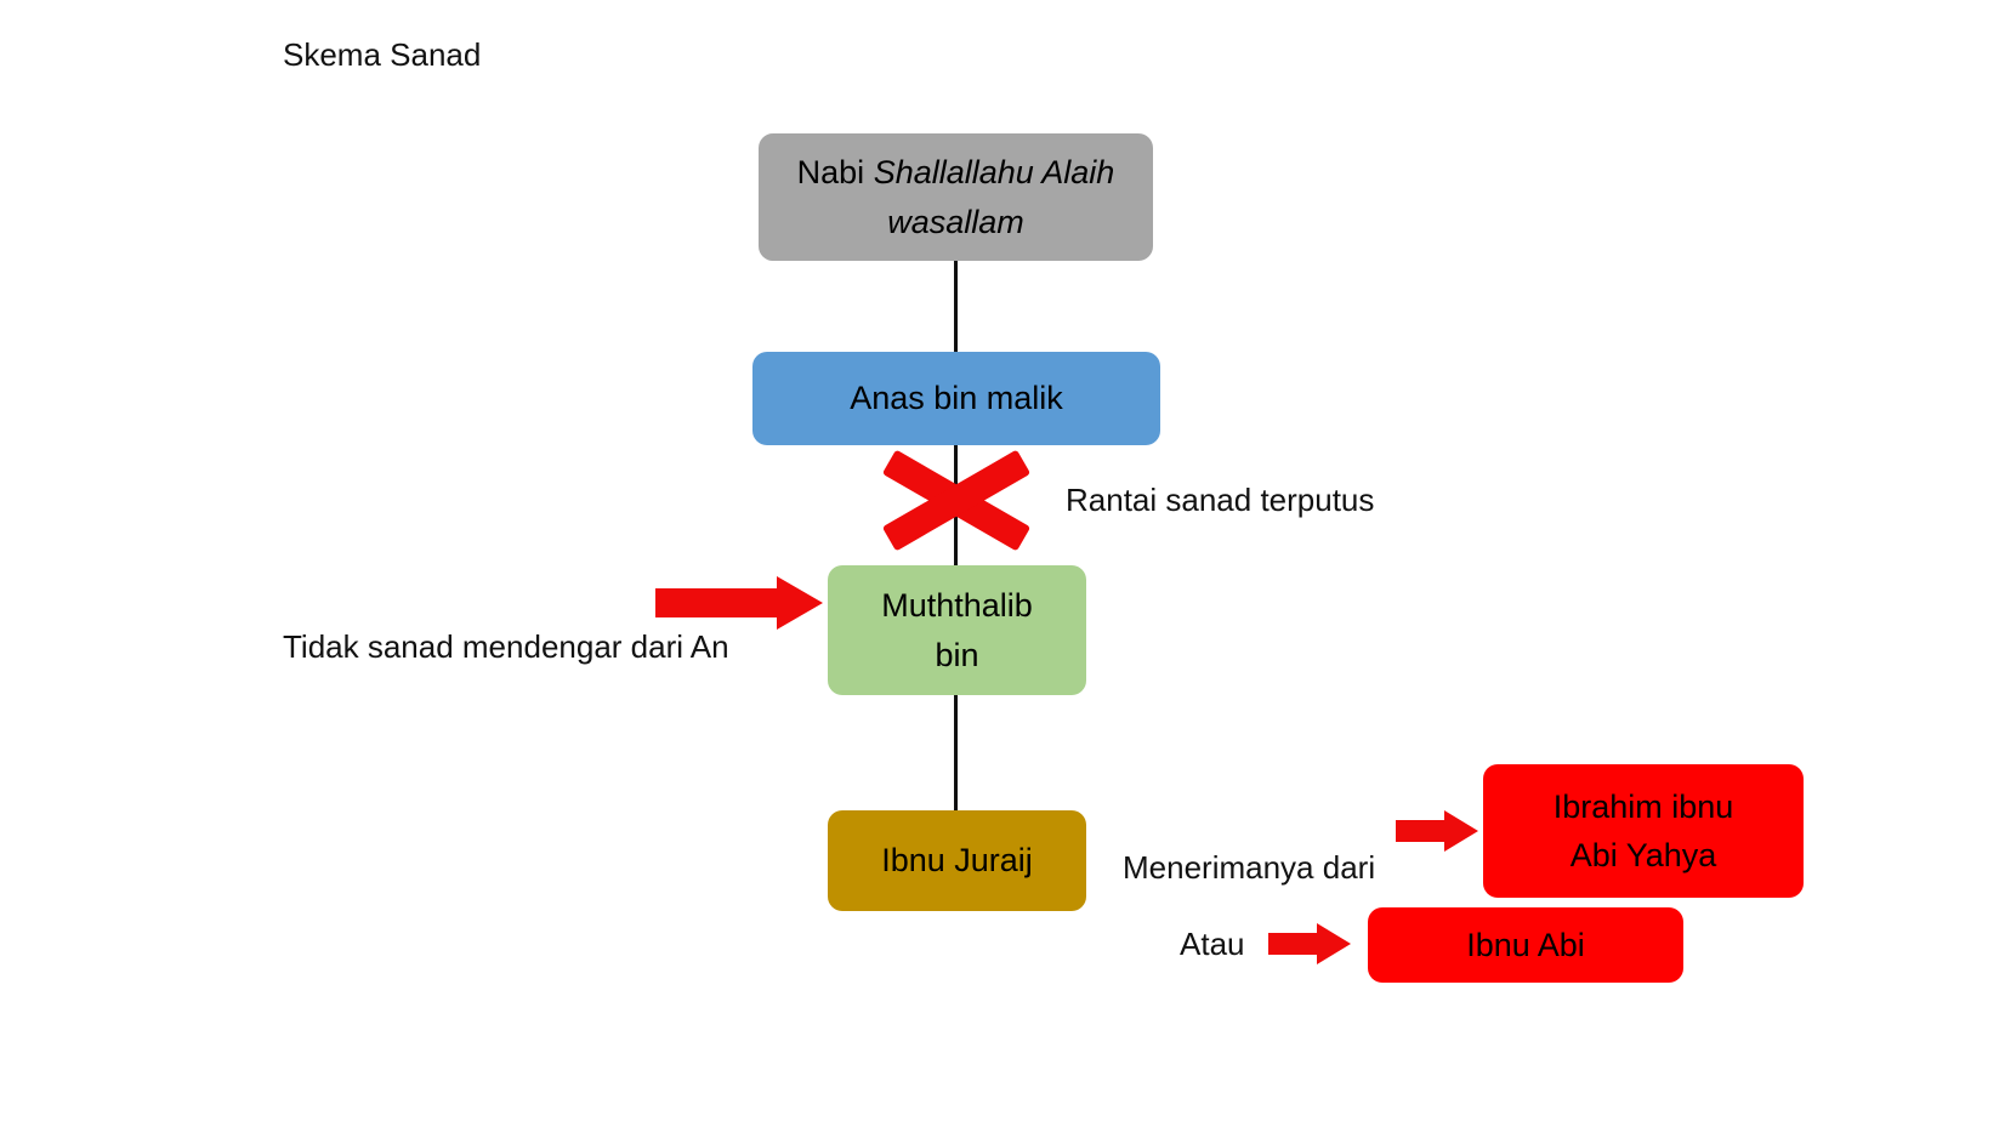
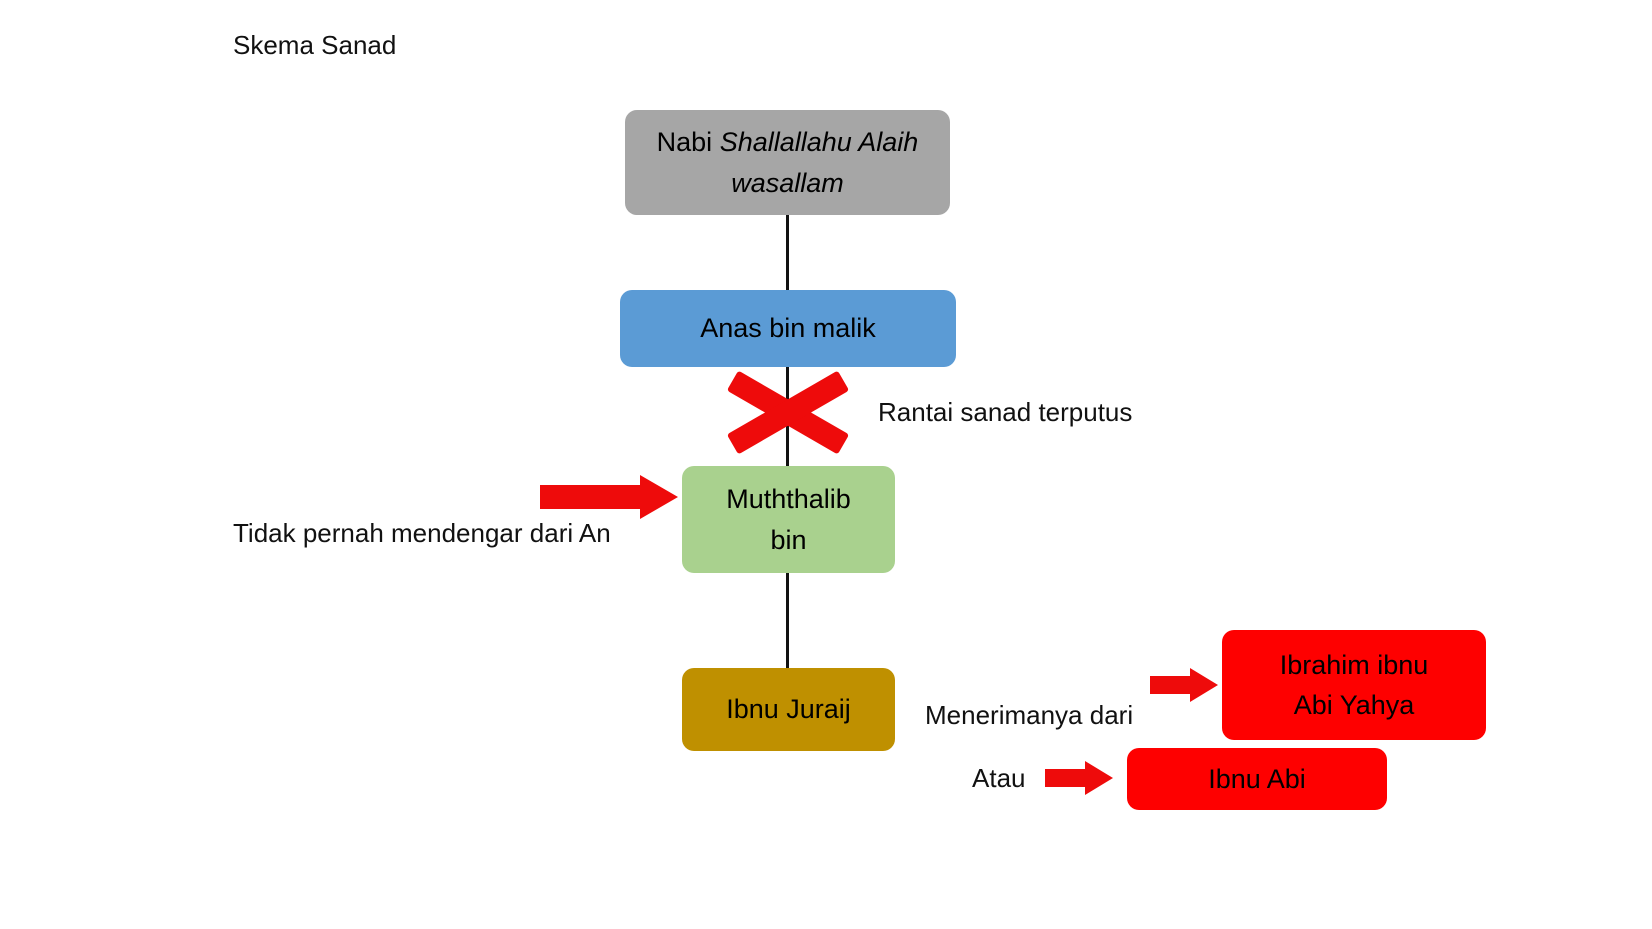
  Skema Sanad
- Tidak sanad mendengar dari An
+ Tidak pernah mendengar dari An
  Nabi Shallallahu Alaih wasallam
  Anas bin malik
  Muththalib bin
  Ibnu Juraij
  Ibrahim ibnu Abi Yahya
  Ibnu Abi
  Rantai sanad terputus
  Menerimanya dari
  Atau
